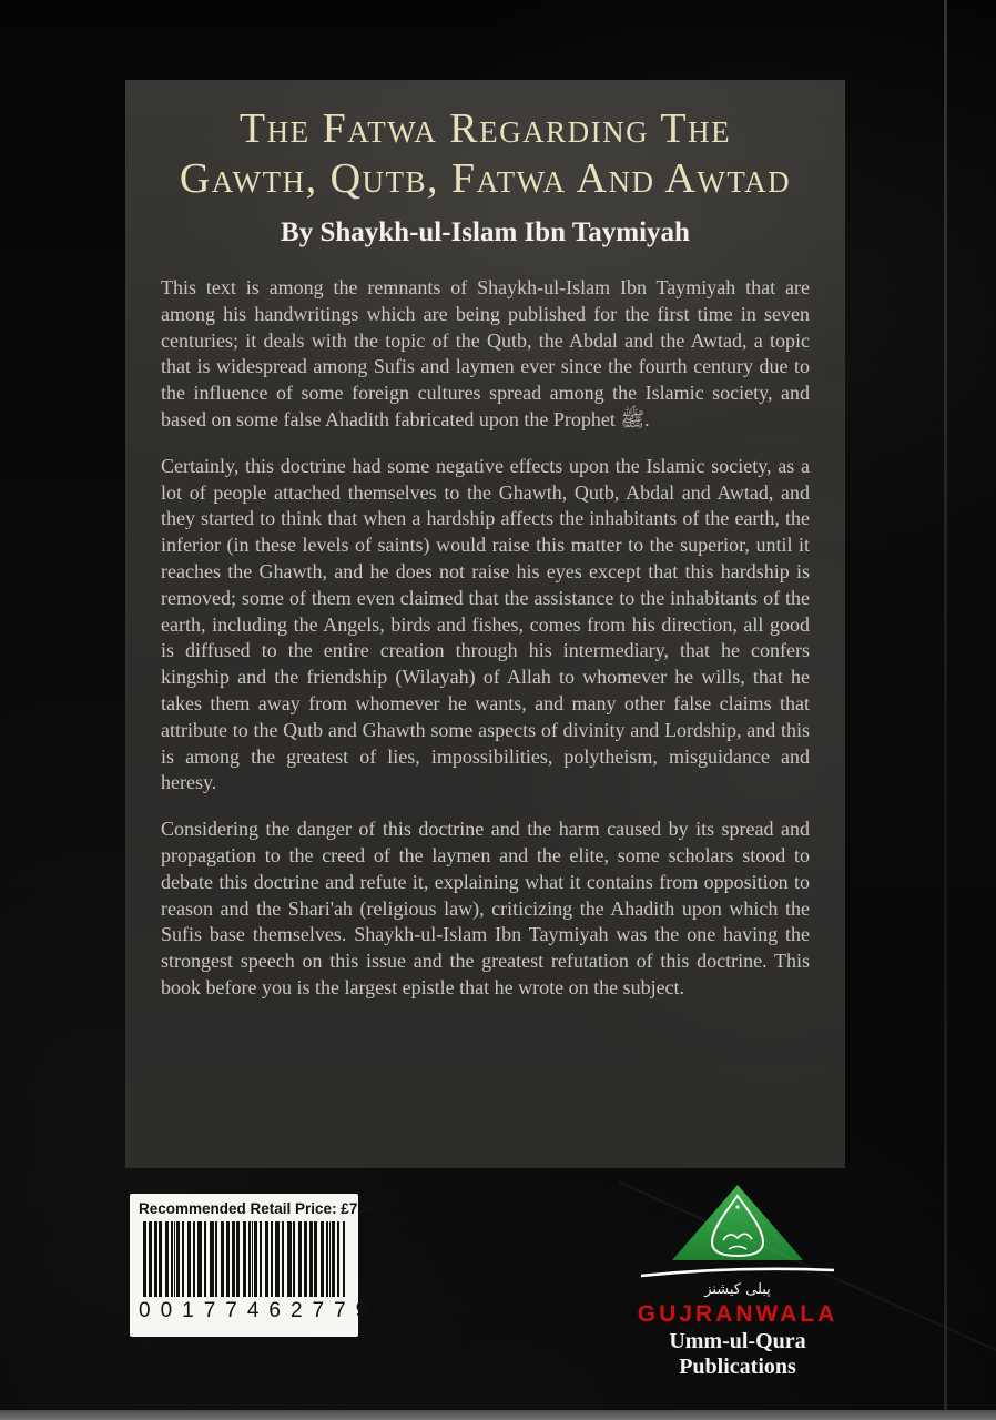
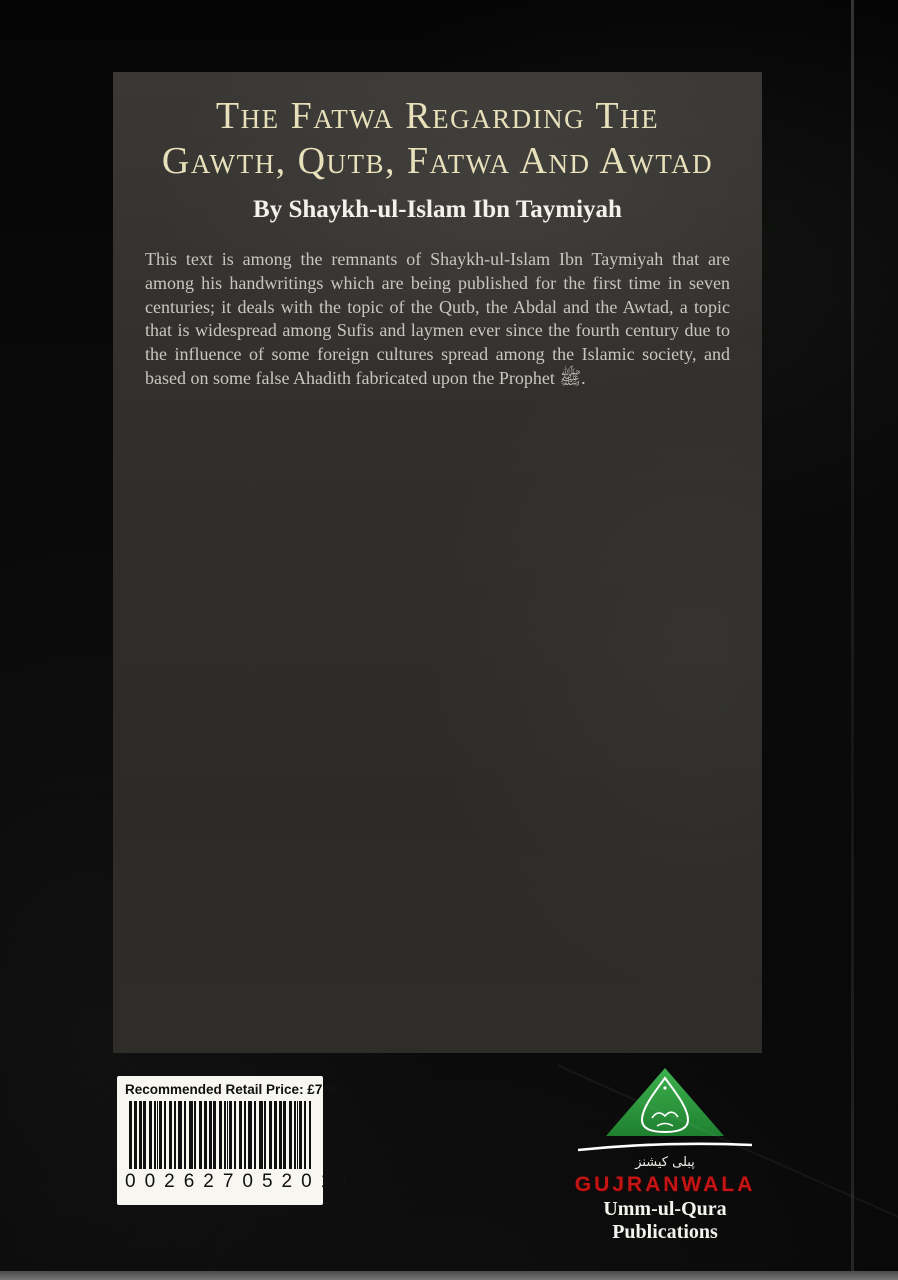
  The Fatwa Regarding The
  Gawth, Qutb, Fatwa And Awtad
  By Shaykh-ul-Islam Ibn Taymiyah
  This text is among the remnants of Shaykh-ul-Islam Ibn Taymiyah that are among his handwritings which are being published for the first time in seven centuries; it deals with the topic of the Qutb, the Abdal and the Awtad, a topic that is widespread among Sufis and laymen ever since the fourth century due to the influence of some foreign cultures spread among the Islamic society, and based on some false Ahadith fabricated upon the Prophet ﷺ.
- Certainly, this doctrine had some negative effects upon the Islamic society, as a lot of people attached themselves to the Ghawth, Qutb, Abdal and Awtad, and they started to think that when a hardship affects the inhabitants of the earth, the inferior (in these levels of saints) would raise this matter to the superior, until it reaches the Ghawth, and he does not raise his eyes except that this hardship is removed; some of them even claimed that the assistance to the inhabitants of the earth, including the Angels, birds and fishes, comes from his direction, all good is diffused to the entire creation through his intermediary, that he confers kingship and the friendship (Wilayah) of Allah to whomever he wills, that he takes them away from whomever he wants, and many other false claims that attribute to the Qutb and Ghawth some aspects of divinity and Lordship, and this is among the greatest of lies, impossibilities, polytheism, misguidance and heresy.
- Considering the danger of this doctrine and the harm caused by its spread and propagation to the creed of the laymen and the elite, some scholars stood to debate this doctrine and refute it, explaining what it contains from opposition to reason and the Shari'ah (religious law), criticizing the Ahadith upon which the Sufis base themselves. Shaykh-ul-Islam Ibn Taymiyah was the one having the strongest speech on this issue and the greatest refutation of this doctrine. This book before you is the largest epistle that he wrote on the subject.
  Recommended Retail Price: £7.50
- 001774627799
+ 002627052011
  پبلى كيشنز
  GUJRANWALA
  Umm-ul-Qura Publications
